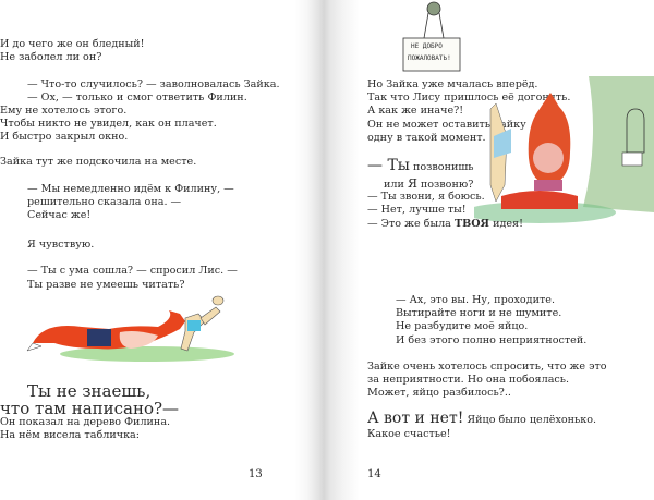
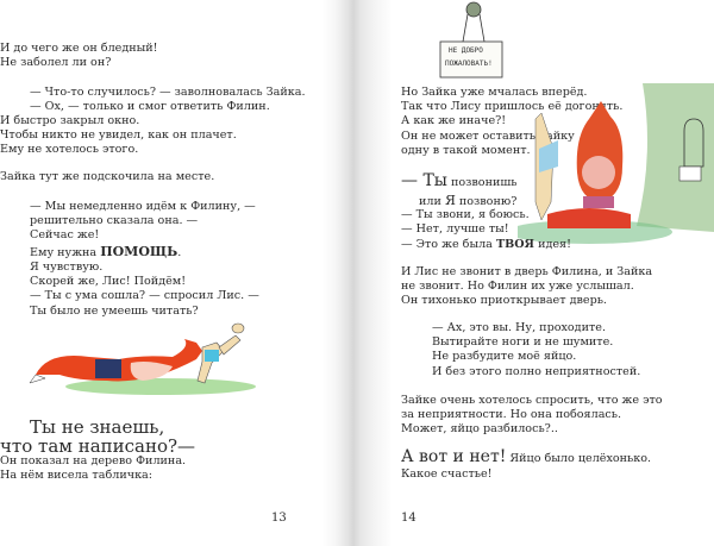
  И до чего же он бледный!
  Не заболел ли он?
  — Что-то случилось? — заволновалась Зайка.
  — Ох, — только и смог ответить Филин.
- Ему не хотелось этого.
+ И быстро закрыл окно.
  Чтобы никто не увидел, как он плачет.
- И быстро закрыл окно.
+ Ему не хотелось этого.
  Зайка тут же подскочила на месте.
  — Мы немедленно идём к Филину, —
  решительно сказала она. —
  Сейчас же!
+ Ему нужна ПОМОЩЬ.
  Я чувствую.
+ Скорей же, Лис! Пойдём!
  — Ты с ума сошла? — спросил Лис. —
- Ты разве не умеешь читать?
+ Ты было не умеешь читать?
  Ты не знаешь,
  что там написано?—
  Он показал на дерево Филина.
  На нём висела табличка:
  13
  Но Зайка уже мчалась вперёд.
  Так что Лису пришлось её догонть.
  А как же иначе?!
  Он не может оставитьайку
  одну в такой момент.
  — Ты позвонишь
  или Я позвоню?
  — Ты звони, я боюсь.
  — Нет, лучше ты!
  — Это же была ТВОЯ идея!
+ И Лис не звонит в дверь Филина, и Зайка
+ не звонит. Но Филин их уже услышал.
+ Он тихонько приоткрывает дверь.
  — Ах, это вы. Ну, проходите.
  Вытирайте ноги и не шумите.
  Не разбудите моё яйцо.
  И без этого полно неприятностей.
  Зайке очень хотелось спросить, что же это
  за неприятности. Но она побоялась.
  Может, яйцо разбилось?..
  А вот и нет! Яйцо было целёхонько.
  Какое счастье!
  14
